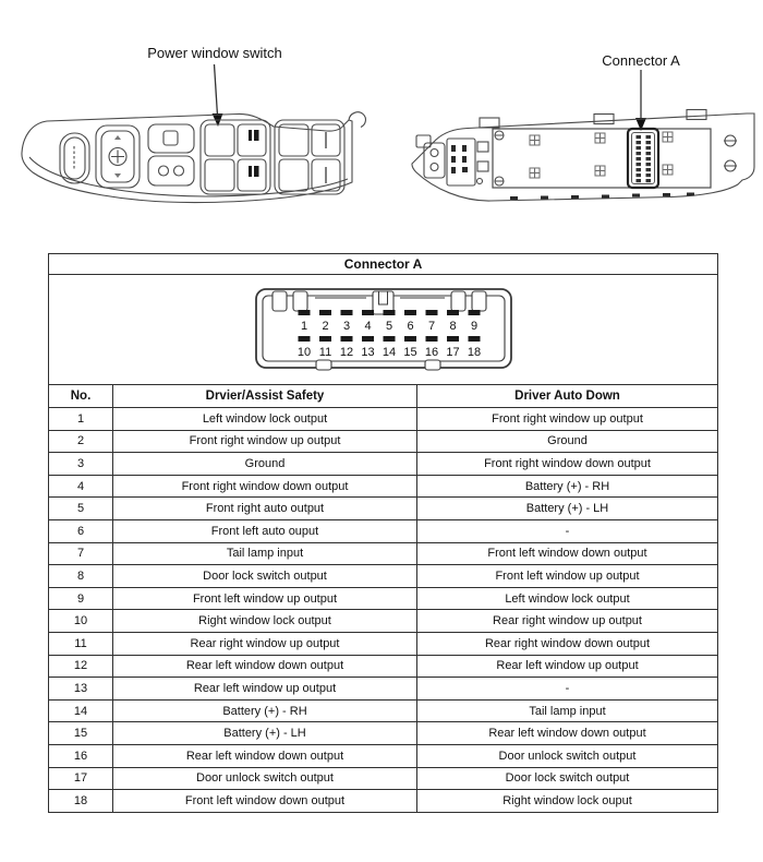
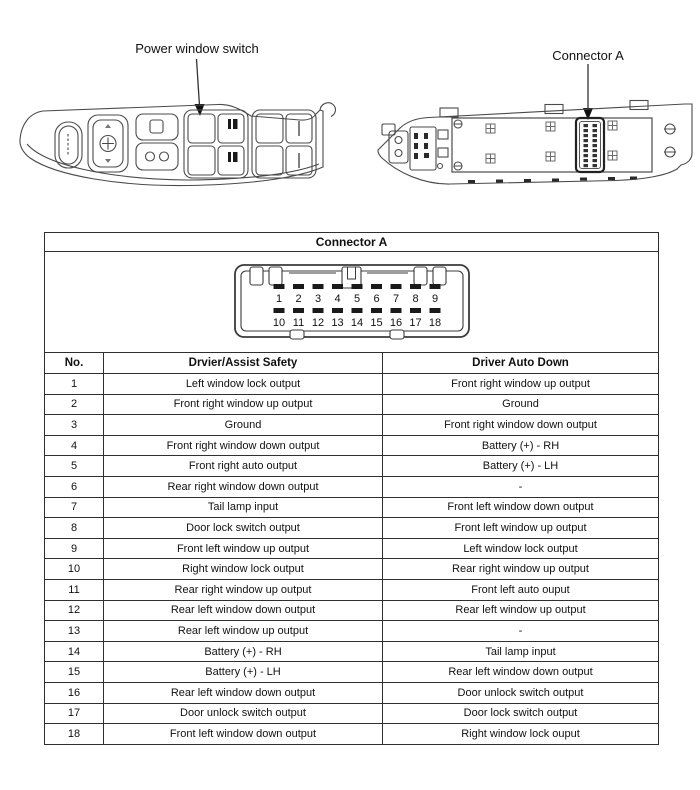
  Power window switch
  Connector A
  Connector A
  1 2 3 4 5 6 7 8 9 10 11 12 13 14 15 16 17 18
  No.	Drvier/Assist Safety	Driver Auto Down
  1	Left window lock output	Front right window up output
  2	Front right window up output	Ground
  3	Ground	Front right window down output
  4	Front right window down output	Battery (+) - RH
  5	Front right auto output	Battery (+) - LH
- 6	Front left auto ouput	-
+ 6	Rear right window down output	-
  7	Tail lamp input	Front left window down output
  8	Door lock switch output	Front left window up output
  9	Front left window up output	Left window lock output
  10	Right window lock output	Rear right window up output
- 11	Rear right window up output	Rear right window down output
+ 11	Rear right window up output	Front left auto ouput
  12	Rear left window down output	Rear left window up output
  13	Rear left window up output	-
  14	Battery (+) - RH	Tail lamp input
  15	Battery (+) - LH	Rear left window down output
  16	Rear left window down output	Door unlock switch output
  17	Door unlock switch output	Door lock switch output
  18	Front left window down output	Right window lock ouput
